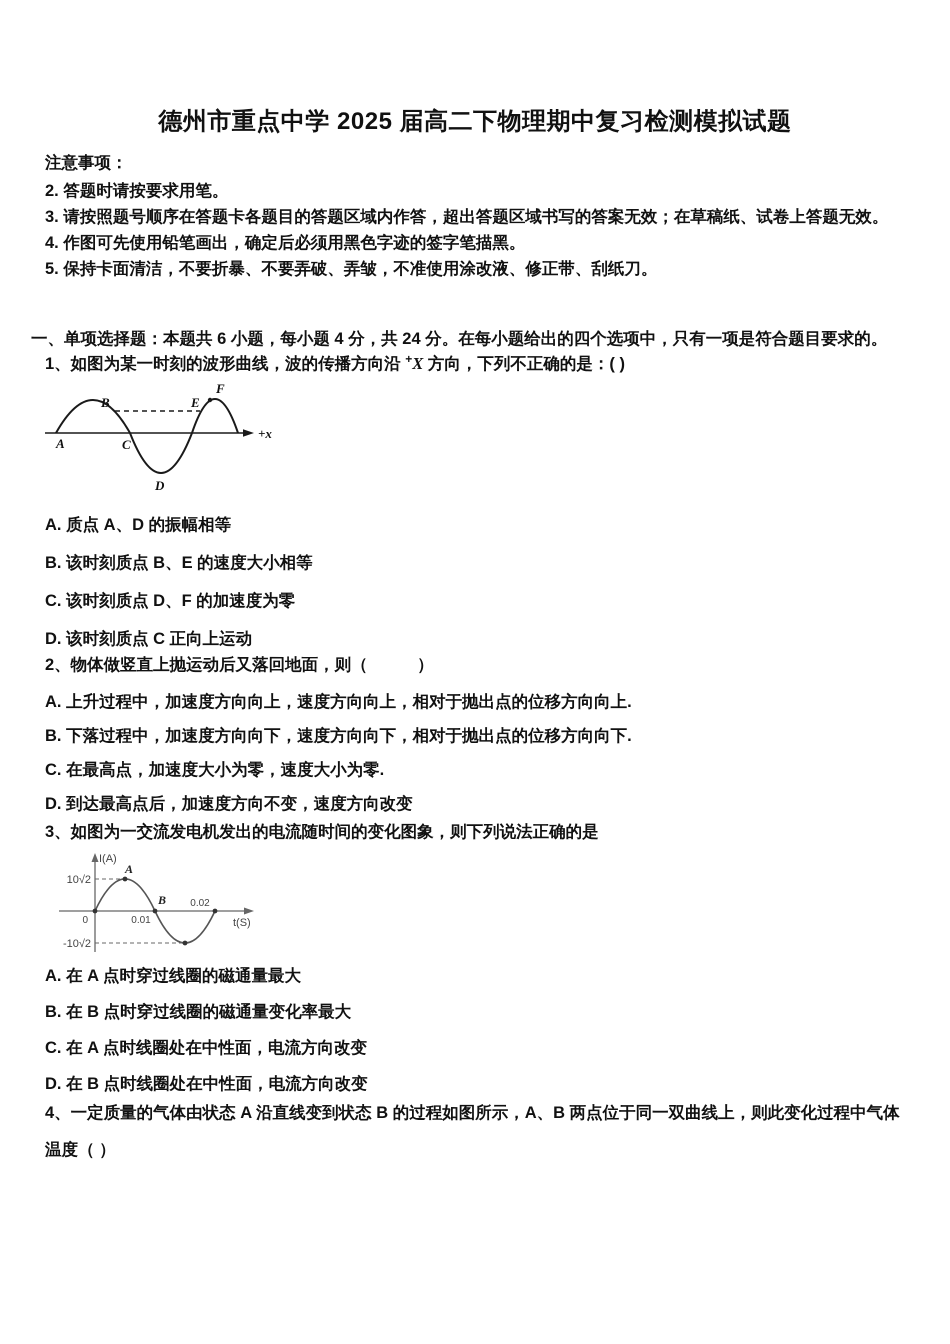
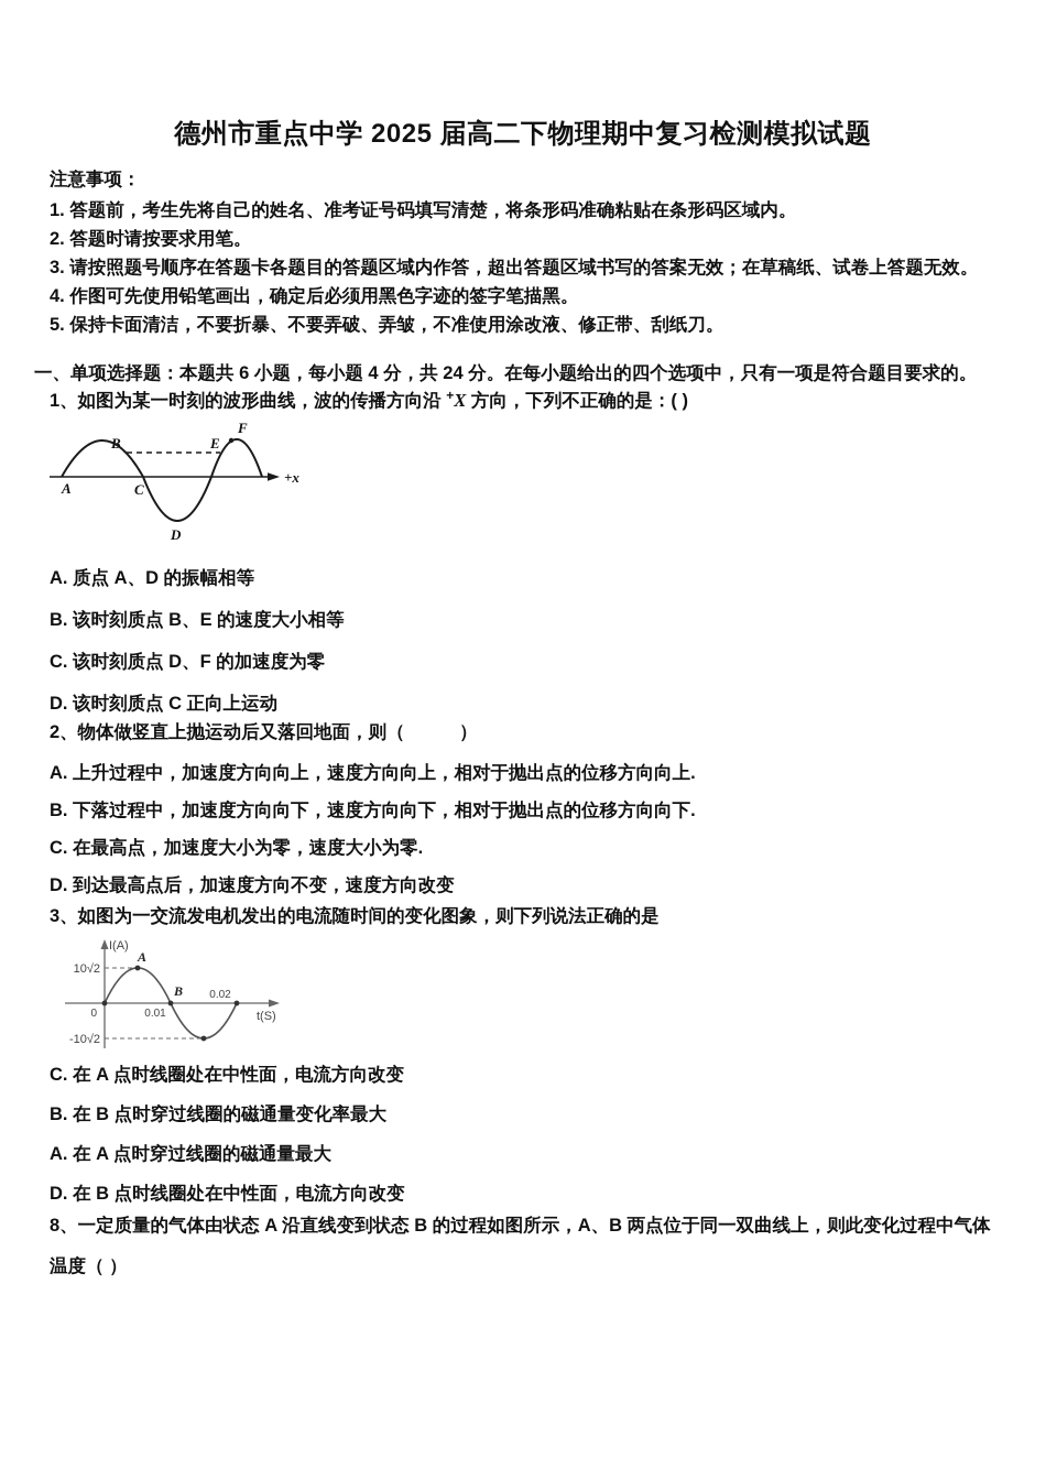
  德州市重点中学 2025 届高二下物理期中复习检测模拟试题
  注意事项：
+ 1. 答题前，考生先将自己的姓名、准考证号码填写清楚，将条形码准确粘贴在条形码区域内。
  2. 答题时请按要求用笔。
  3. 请按照题号顺序在答题卡各题目的答题区域内作答，超出答题区域书写的答案无效；在草稿纸、试卷上答题无效。
  4. 作图可先使用铅笔画出，确定后必须用黑色字迹的签字笔描黑。
  5. 保持卡面清洁，不要折暴、不要弄破、弄皱，不准使用涂改液、修正带、刮纸刀。
  一、单项选择题：本题共 6 小题，每小题 4 分，共 24 分。在每小题给出的四个选项中，只有一项是符合题目要求的。
  1、如图为某一时刻的波形曲线，波的传播方向沿 +X 方向，下列不正确的是：( )
  A
  B
  C
  D
  E
  F
  +x
  A. 质点 A、D 的振幅相等
  B. 该时刻质点 B、E 的速度大小相等
  C. 该时刻质点 D、F 的加速度为零
  D. 该时刻质点 C 正向上运动
  2、物体做竖直上抛运动后又落回地面，则（ ）
  A. 上升过程中，加速度方向向上，速度方向向上，相对于抛出点的位移方向向上.
  B. 下落过程中，加速度方向向下，速度方向向下，相对于抛出点的位移方向向下.
  C. 在最高点，加速度大小为零，速度大小为零.
  D. 到达最高点后，加速度方向不变，速度方向改变
  3、如图为一交流发电机发出的电流随时间的变化图象，则下列说法正确的是
  I(A)
  t(S)
  10√2
  -10√2
  0
  0.01
  0.02
  A
  B
- A. 在 A 点时穿过线圈的磁通量最大
+ C. 在 A 点时线圈处在中性面，电流方向改变
  B. 在 B 点时穿过线圈的磁通量变化率最大
- C. 在 A 点时线圈处在中性面，电流方向改变
+ A. 在 A 点时穿过线圈的磁通量最大
  D. 在 B 点时线圈处在中性面，电流方向改变
- 4、一定质量的气体由状态 A 沿直线变到状态 B 的过程如图所示，A、B 两点位于同一双曲线上，则此变化过程中气体
+ 8、一定质量的气体由状态 A 沿直线变到状态 B 的过程如图所示，A、B 两点位于同一双曲线上，则此变化过程中气体
  温度（ ）
